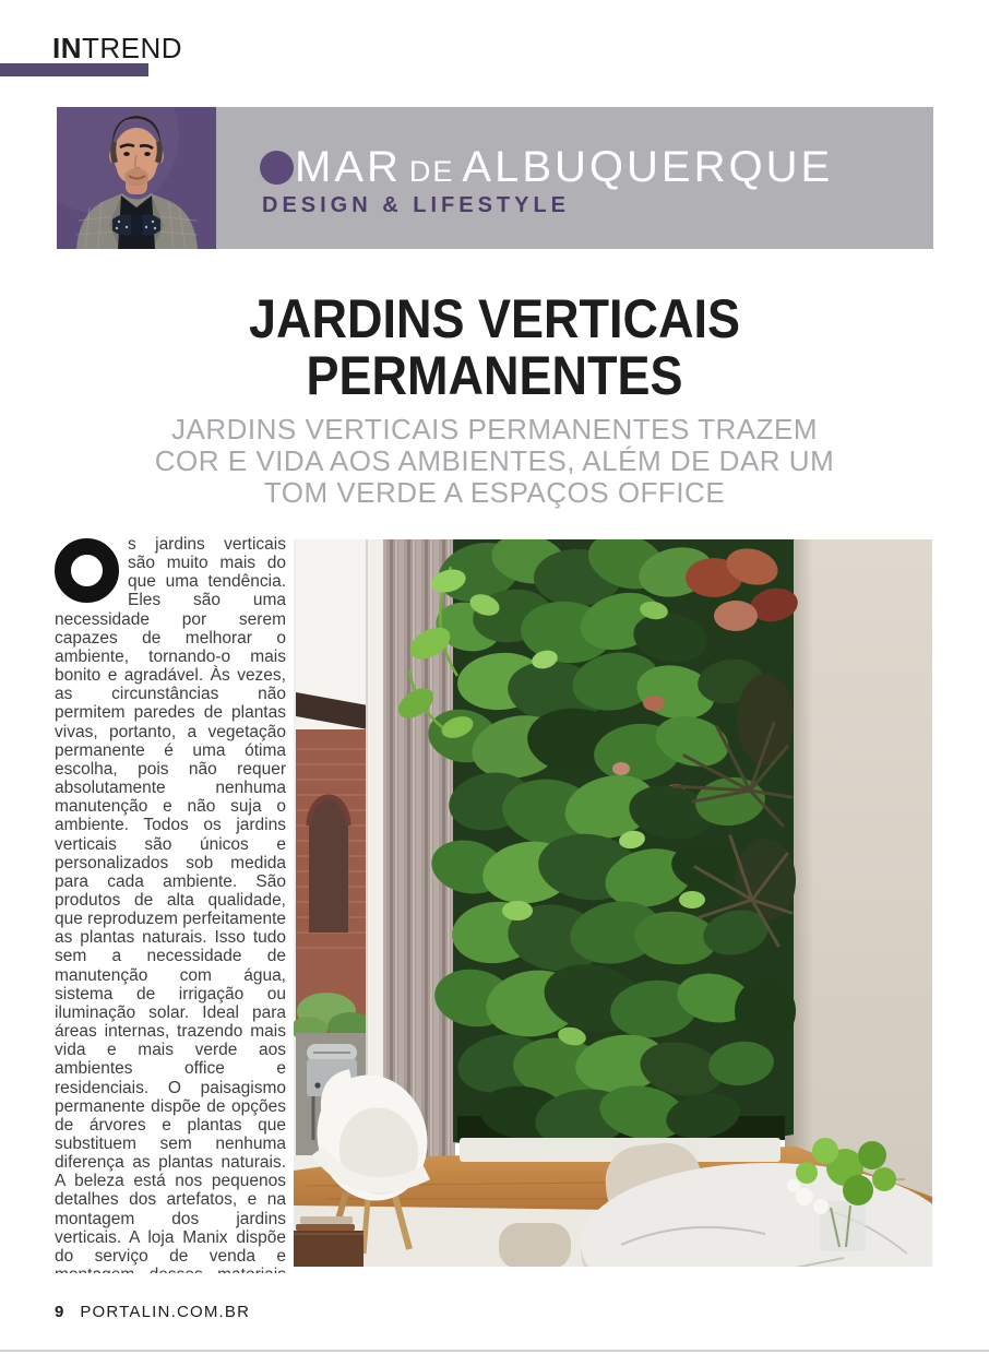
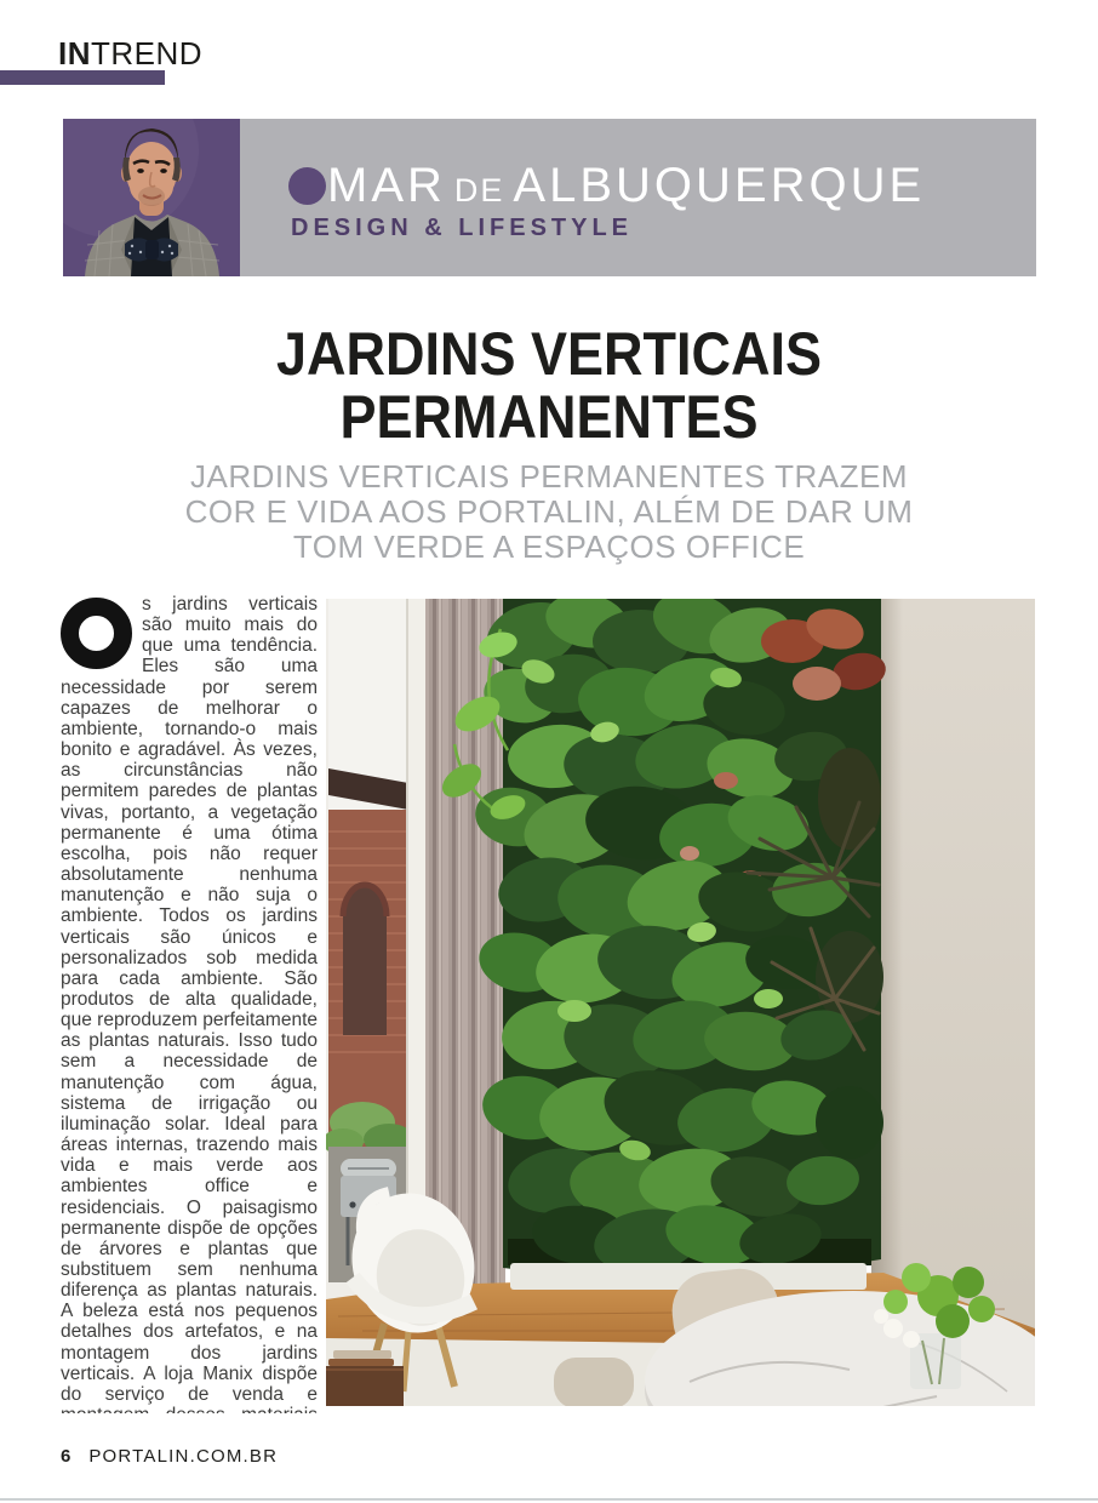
  INTREND
  MAR DE ALBUQUERQUE
  DESIGN & LIFESTYLE
  JARDINS VERTICAIS
  PERMANENTES
  JARDINS VERTICAIS PERMANENTES TRAZEM
- COR E VIDA AOS AMBIENTES, ALÉM DE DAR UM
+ COR E VIDA AOS PORTALIN, ALÉM DE DAR UM
  TOM VERDE A ESPAÇOS OFFICE
  s jardins verticais são muito mais do que uma tendência. Eles são uma necessidade por serem capazes de melhorar o ambiente, tornando-o mais bonito e agradável. Às vezes, as circunstâncias não permitem paredes de plantas vivas, portanto, a vegetação permanente é uma ótima escolha, pois não requer absolutamente nenhuma manutenção e não suja o ambiente. Todos os jardins verticais são únicos e personalizados sob medida para cada ambiente. São produtos de alta qualidade, que reproduzem perfeitamente as plantas naturais. Isso tudo sem a necessidade de manutenção com água, sistema de irrigação ou iluminação solar. Ideal para áreas internas, trazendo mais vida e mais verde aos ambientes office e residenciais. O paisagismo permanente dispõe de opções de árvores e plantas que substituem sem nenhuma diferença as plantas naturais. A beleza está nos pequenos detalhes dos artefatos, e na montagem dos jardins verticais. A loja Manix dispõe do serviço de venda e
- 9 PORTALIN.COM.BR
+ 6 PORTALIN.COM.BR
